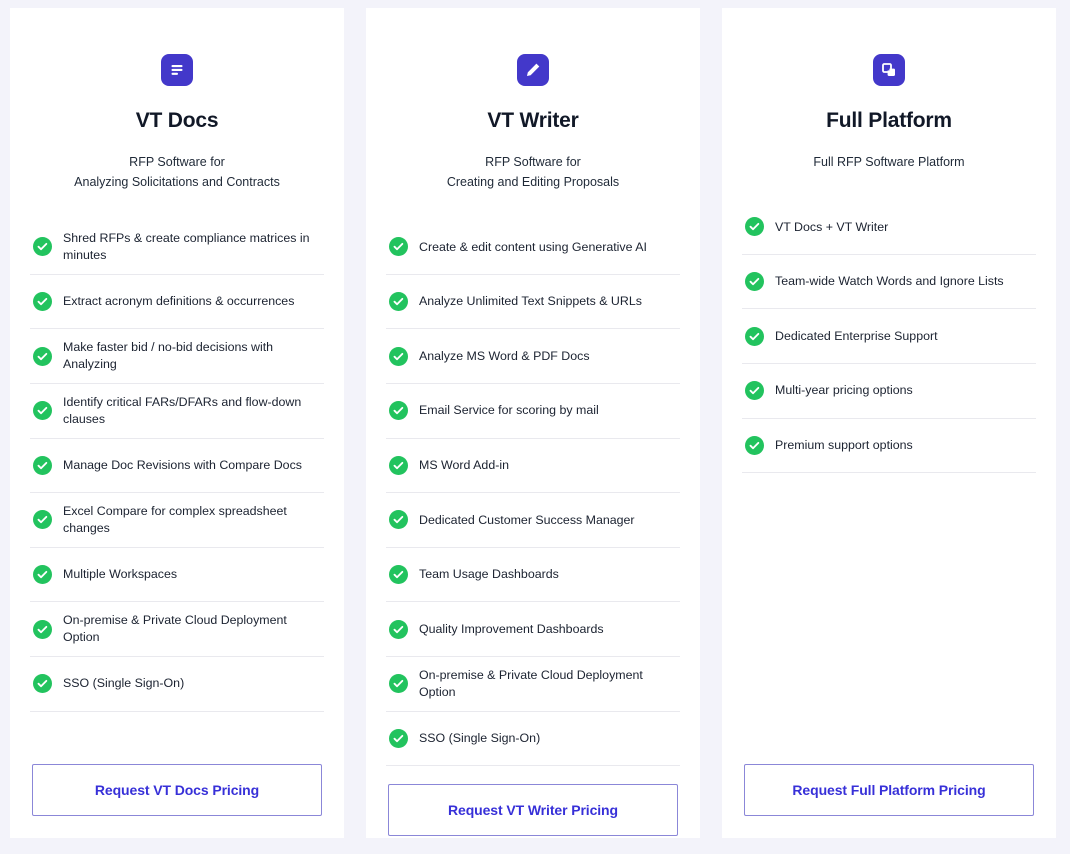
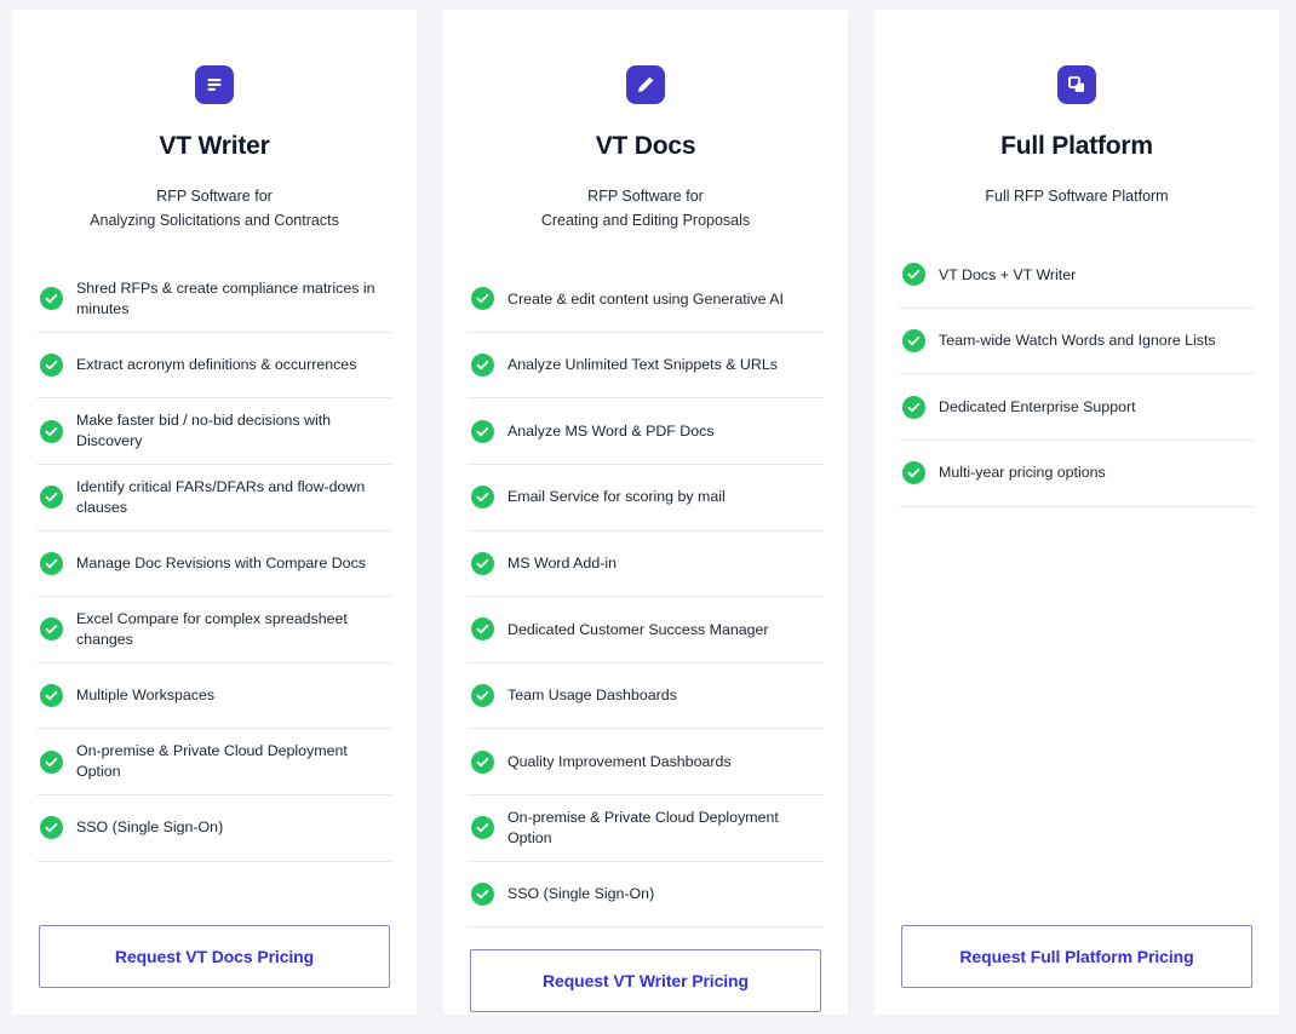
- VT Docs
+ VT Writer
  RFP Software for
  Analyzing Solicitations and Contracts
  Shred RFPs & create compliance matrices in minutes
  Extract acronym definitions & occurrences
- Make faster bid / no-bid decisions with Analyzing
+ Make faster bid / no-bid decisions with Discovery
  Identify critical FARs/DFARs and flow-down clauses
  Manage Doc Revisions with Compare Docs
  Excel Compare for complex spreadsheet changes
  Multiple Workspaces
  On-premise & Private Cloud Deployment Option
  SSO (Single Sign-On)
  Request VT Docs Pricing
- VT Writer
+ VT Docs
  RFP Software for
  Creating and Editing Proposals
  Create & edit content using Generative AI
  Analyze Unlimited Text Snippets & URLs
  Analyze MS Word & PDF Docs
  Email Service for scoring by mail
  MS Word Add-in
  Dedicated Customer Success Manager
  Team Usage Dashboards
  Quality Improvement Dashboards
  On-premise & Private Cloud Deployment Option
  SSO (Single Sign-On)
  Request VT Writer Pricing
  Full Platform
  Full RFP Software Platform
  VT Docs + VT Writer
  Team-wide Watch Words and Ignore Lists
  Dedicated Enterprise Support
  Multi-year pricing options
- Premium support options
  Request Full Platform Pricing
